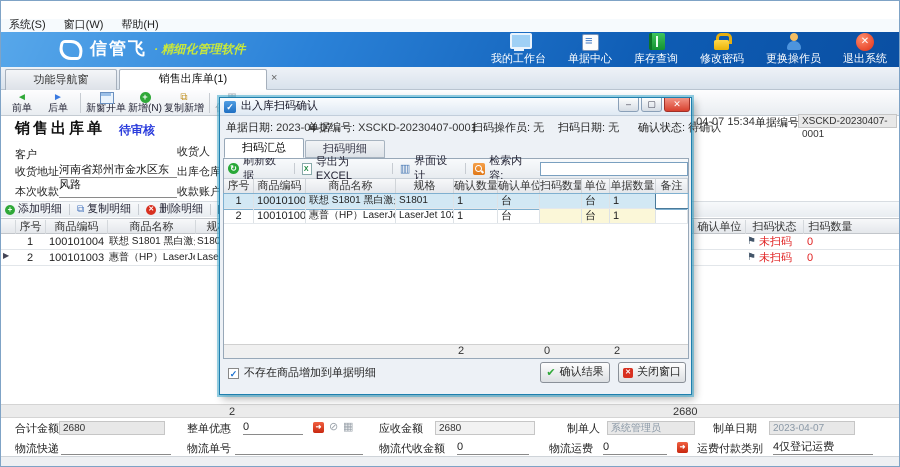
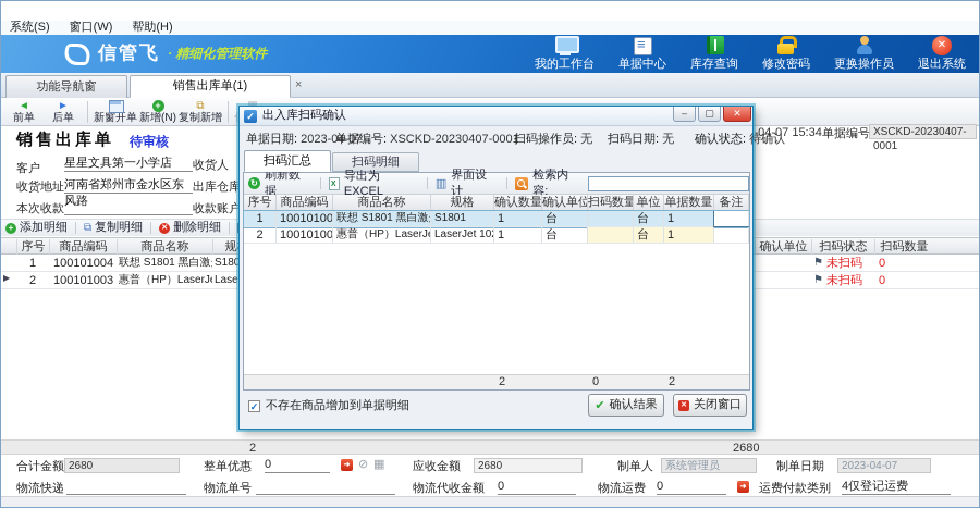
  系统(S)
  窗口(W)
  帮助(H)
  信管飞
  · 精细化管理软件
  我的工作台
  单据中心
  库存查询
  修改密码
  更换操作员
  退出系统
  功能导航窗
  销售出库单(1)
  ×
  ◄
  前单
  ►
  后单
  新窗开单
  +
  新增(N)
  ⧉
  复制新增
  销售出库单
  待审核
  客户
+ 星星文具第一小学店
  收货人
  收货地址
  河南省郑州市金水区东风路
  出库仓库
  本次收款
  收款账户
  -04-07 15:34
  单据编号
  XSCKD-20230407-0001
  +
  添加明细
  ⧉
  复制明细
  删除明细
  序号
  商品编码
  商品名称
  确认单位
  扫码状态
  扫码数量
  1
  100101004
  联想 S1801 黑白激
  S180
  ⚑
  未扫码
  0
  ▶
  2
  100101003
  ⚑
  未扫码
  0
  2
  2680
  合计金额
  2680
  整单优惠
  0
  ⊘
  ▦
  应收金额
  2680
  制单人
  系统管理员
  制单日期
  2023-04-07
  物流快递
  物流单号
  物流代收金额
  0
  物流运费
  0
  运费付款类别
  4仅登记运费
  出入库扫码确认
  –
  ▢
  ✕
  单据日期: 2023-04-07
  单据编号: XSCKD-20230407-0001
  扫码操作员: 无
  扫码日期: 无
  确认状态: 待确认
  扫码汇总
  扫码明细
  ↻
  刷新数据
  导出为EXCEL
  ▥
  界面设计
  检索内容:
  序号
  商品编码
  商品名称
  规格
  确认数量
  确认单位
  扫码数量
  单位
  单据数量
  备注
  1
  10010100
  联想 S1801 黑白激
  S1801
  1
  台
  台
  1
  2
  10010100
  惠普（HP）LaserJe
  LaserJet 10
  1
  台
  台
  1
  2
  0
  2
  ✓
  不存在商品增加到单据明细
  ✔
  确认结果
  关闭窗口
